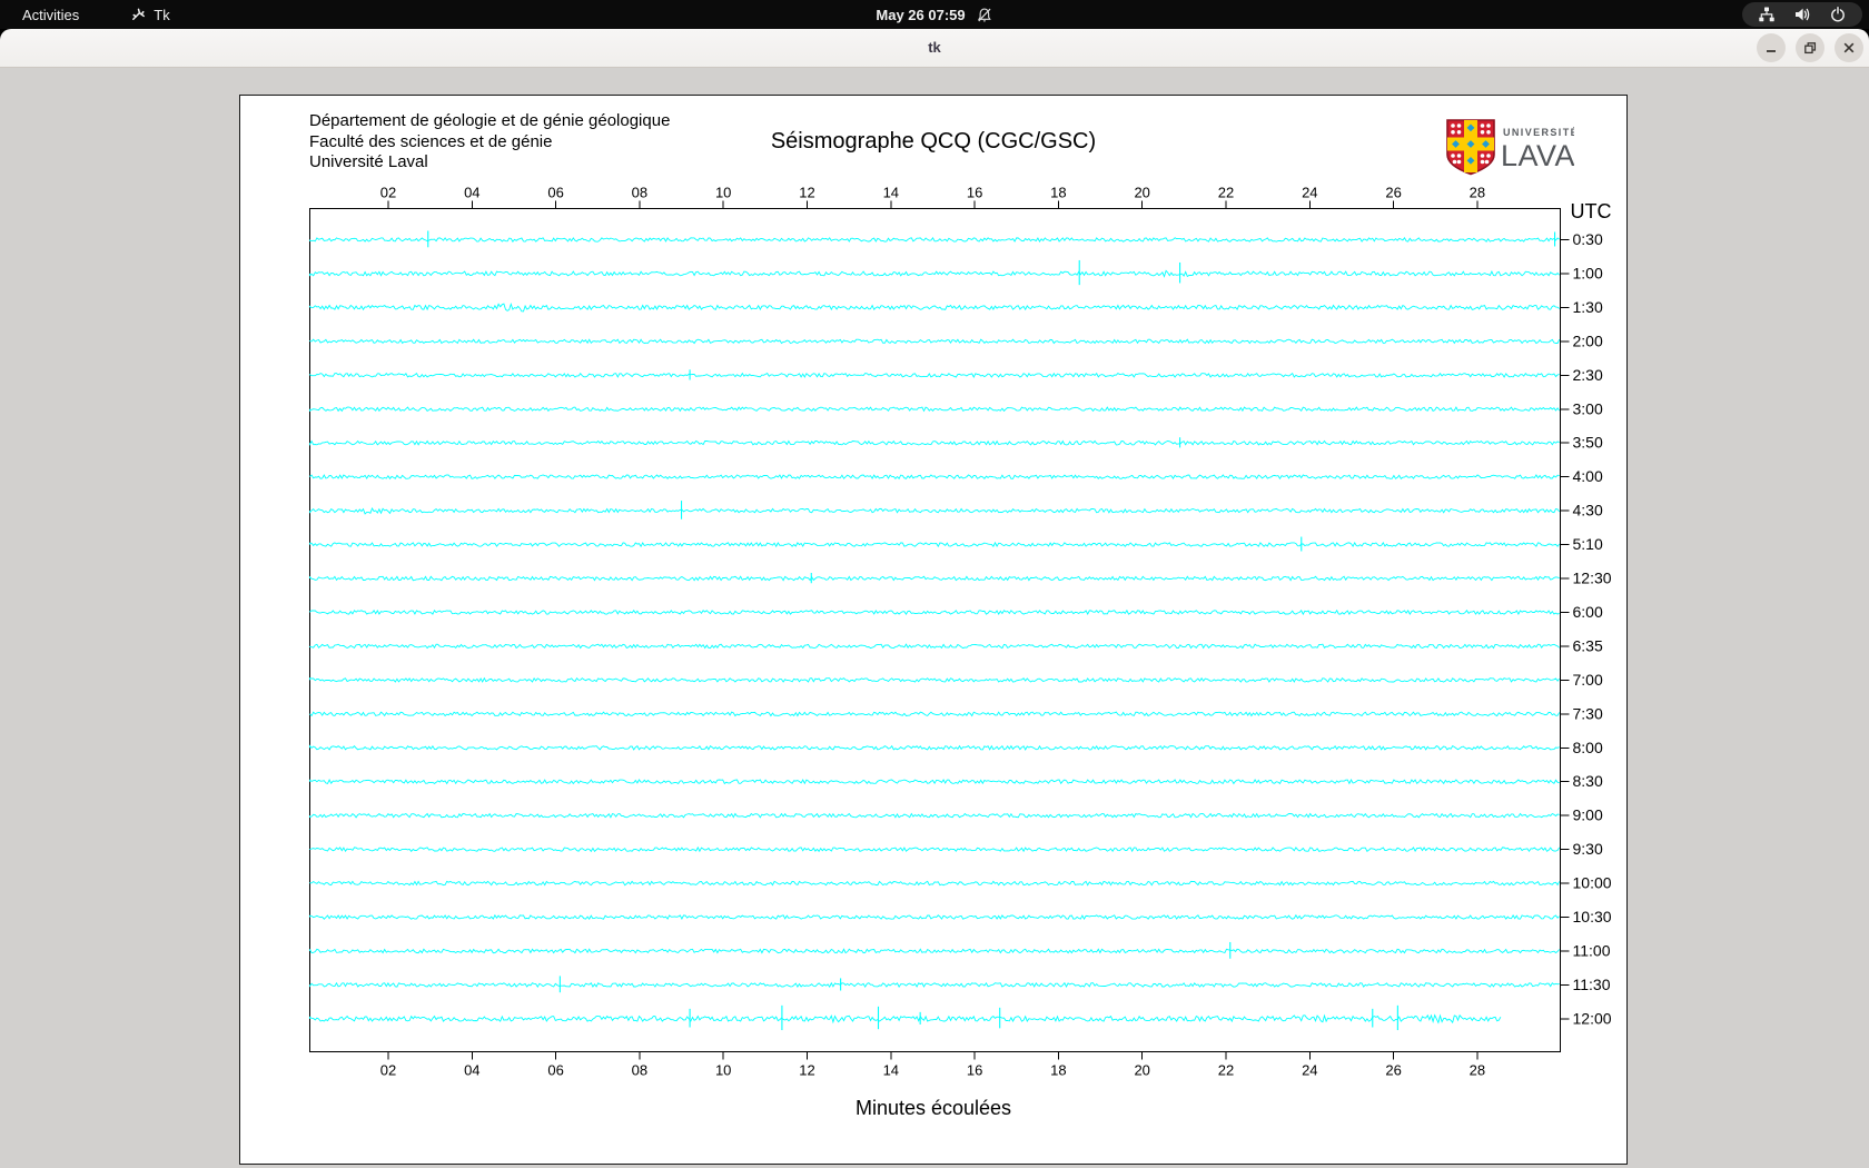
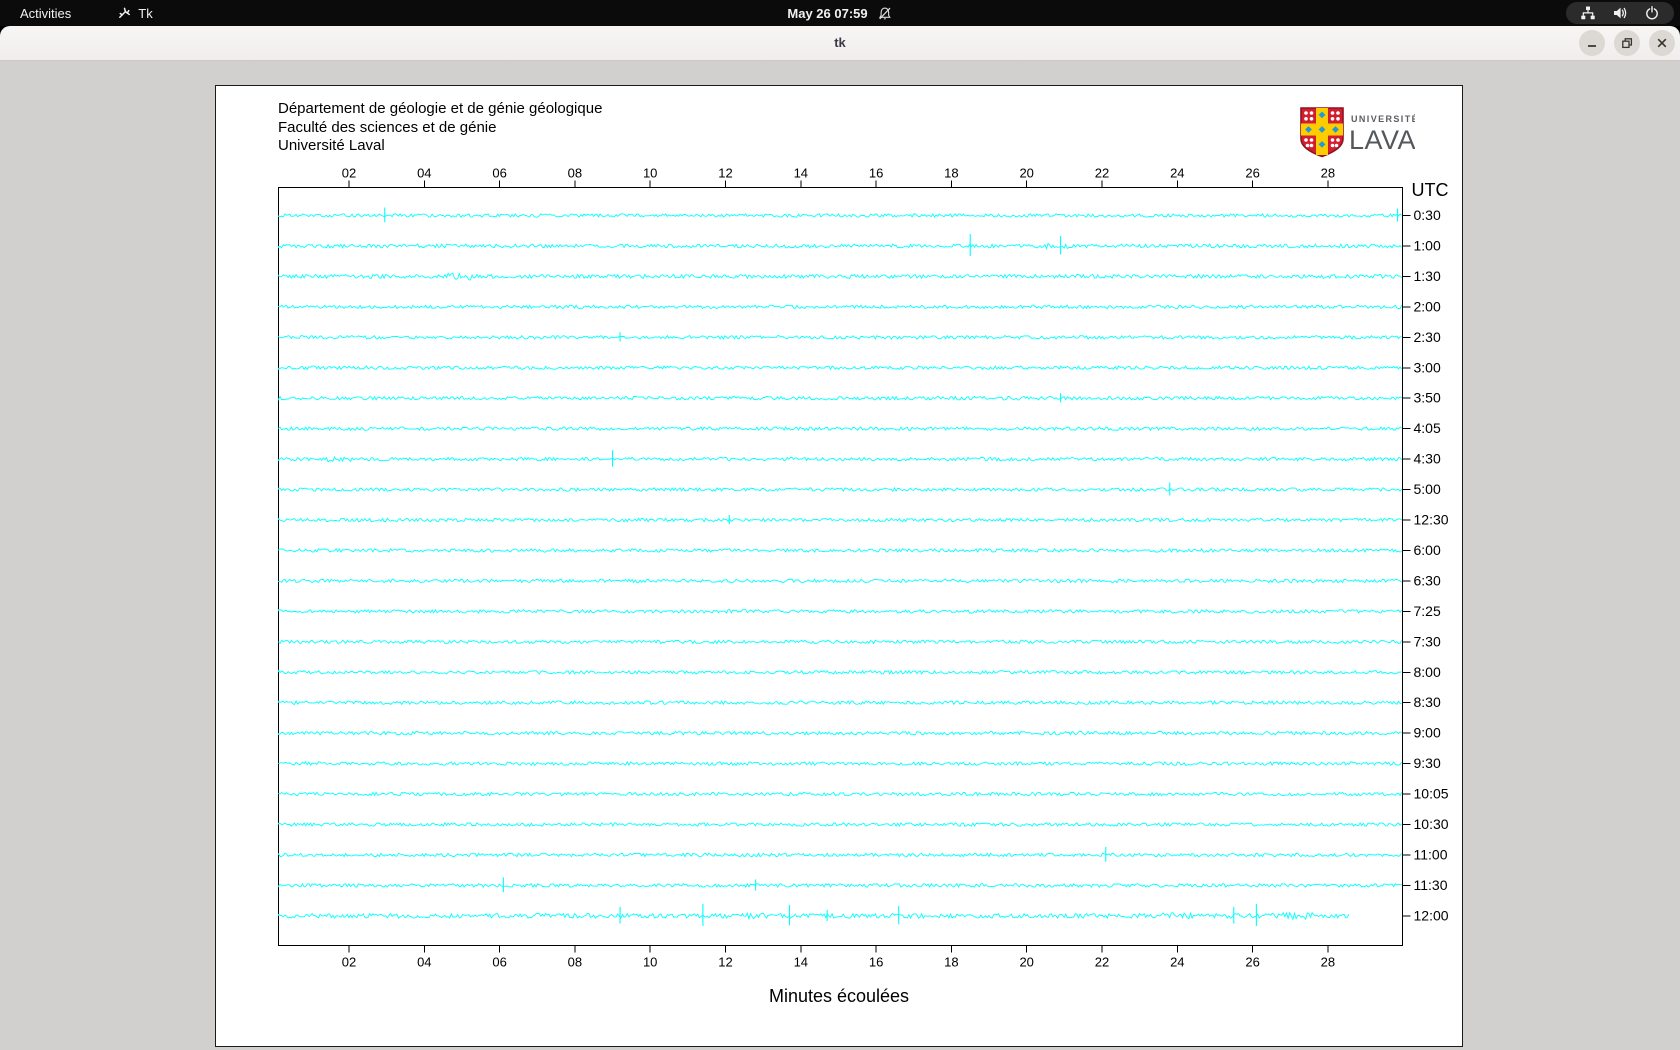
  Activities
  Tk
  May 26 07:59
  tk
  Département de géologie et de génie géologique
  Faculté des sciences et de génie
  Université Laval
- Séismographe QCQ (CGC/GSC)
  UNIVERSIT
  LAVA
  02
  02
  04
  04
  06
  06
  08
  08
  10
  10
  12
  12
  14
  14
  16
  16
  18
  18
  20
  20
  22
  22
  24
  24
  26
  26
  28
  28
  UTC
  0:30
  1:00
  1:30
  2:00
  2:30
  3:00
  3:50
- 4:00
+ 4:05
  4:30
- 5:10
+ 5:00
  12:30
  6:00
- 6:35
+ 6:30
- 7:00
+ 7:25
  7:30
  8:00
  8:30
  9:00
  9:30
- 10:00
+ 10:05
  10:30
  11:00
  11:30
  12:00
  Minutes écoulées
